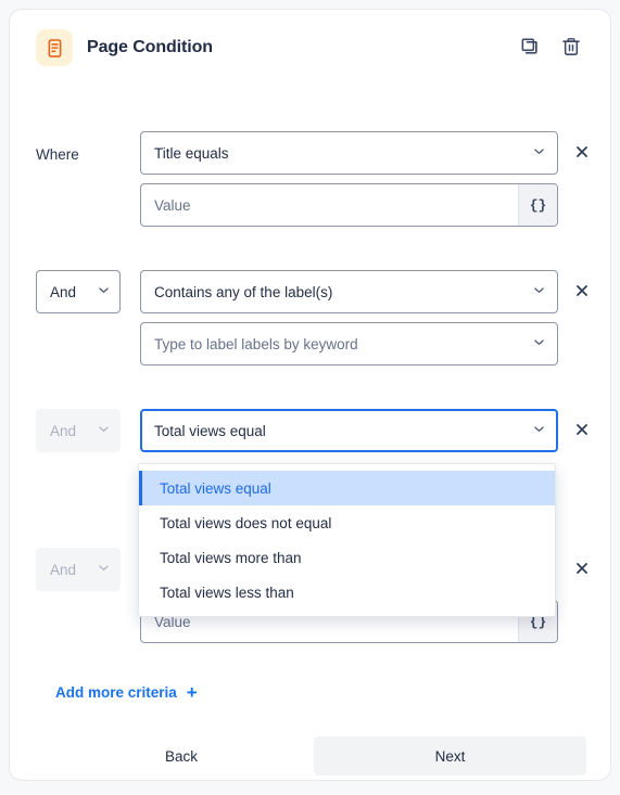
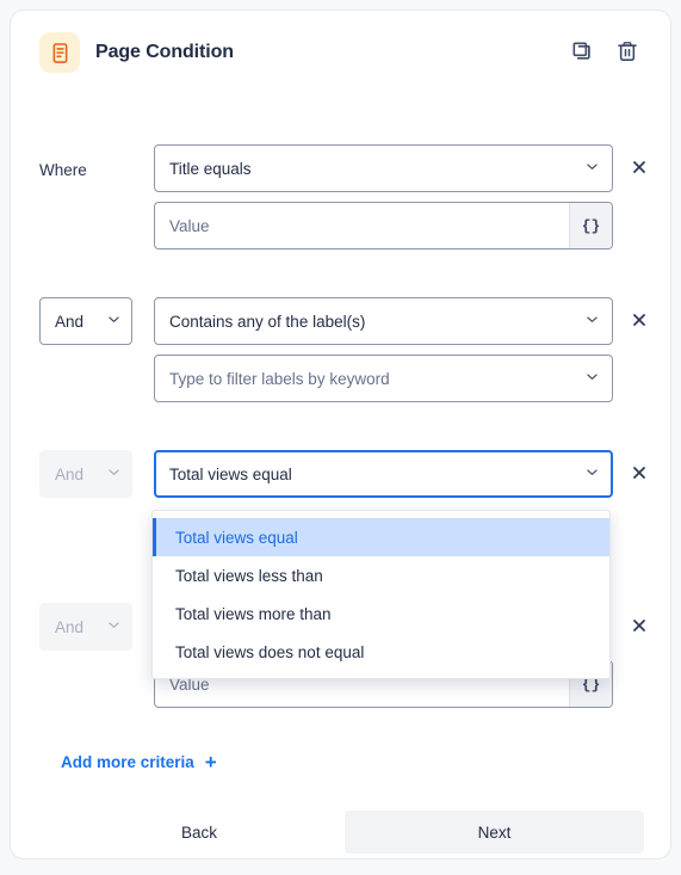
  Page Condition
  Where
  Title equals
  Value
  {}
  And
  Contains any of the label(s)
- Type to label labels by keyword
+ Type to filter labels by keyword
  And
  Total views equal
  And
  Value
  {}
  Total views equal
- Total views does not equal
+ Total views less than
  Total views more than
- Total views less than
+ Total views does not equal
  Add more criteria
  +
  Back
  Next
